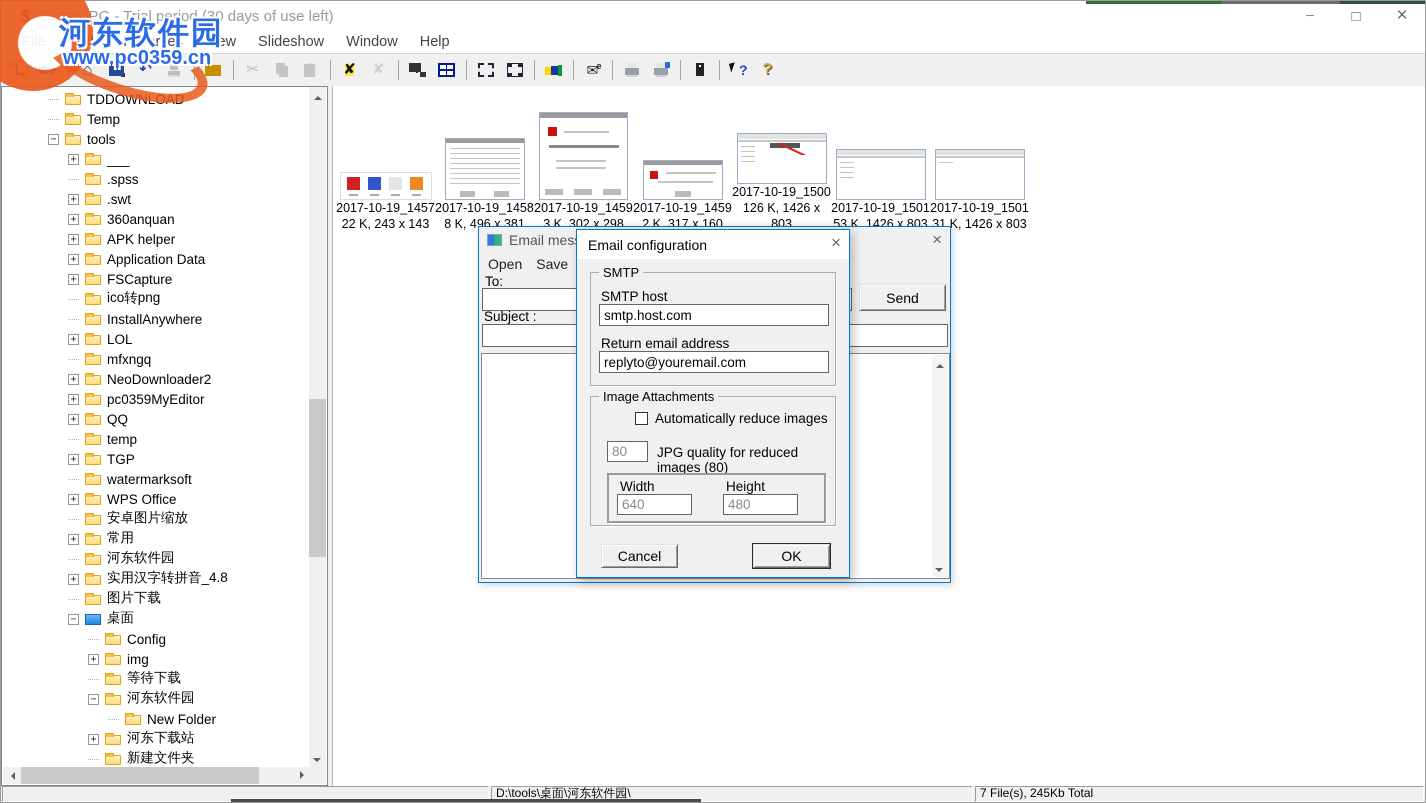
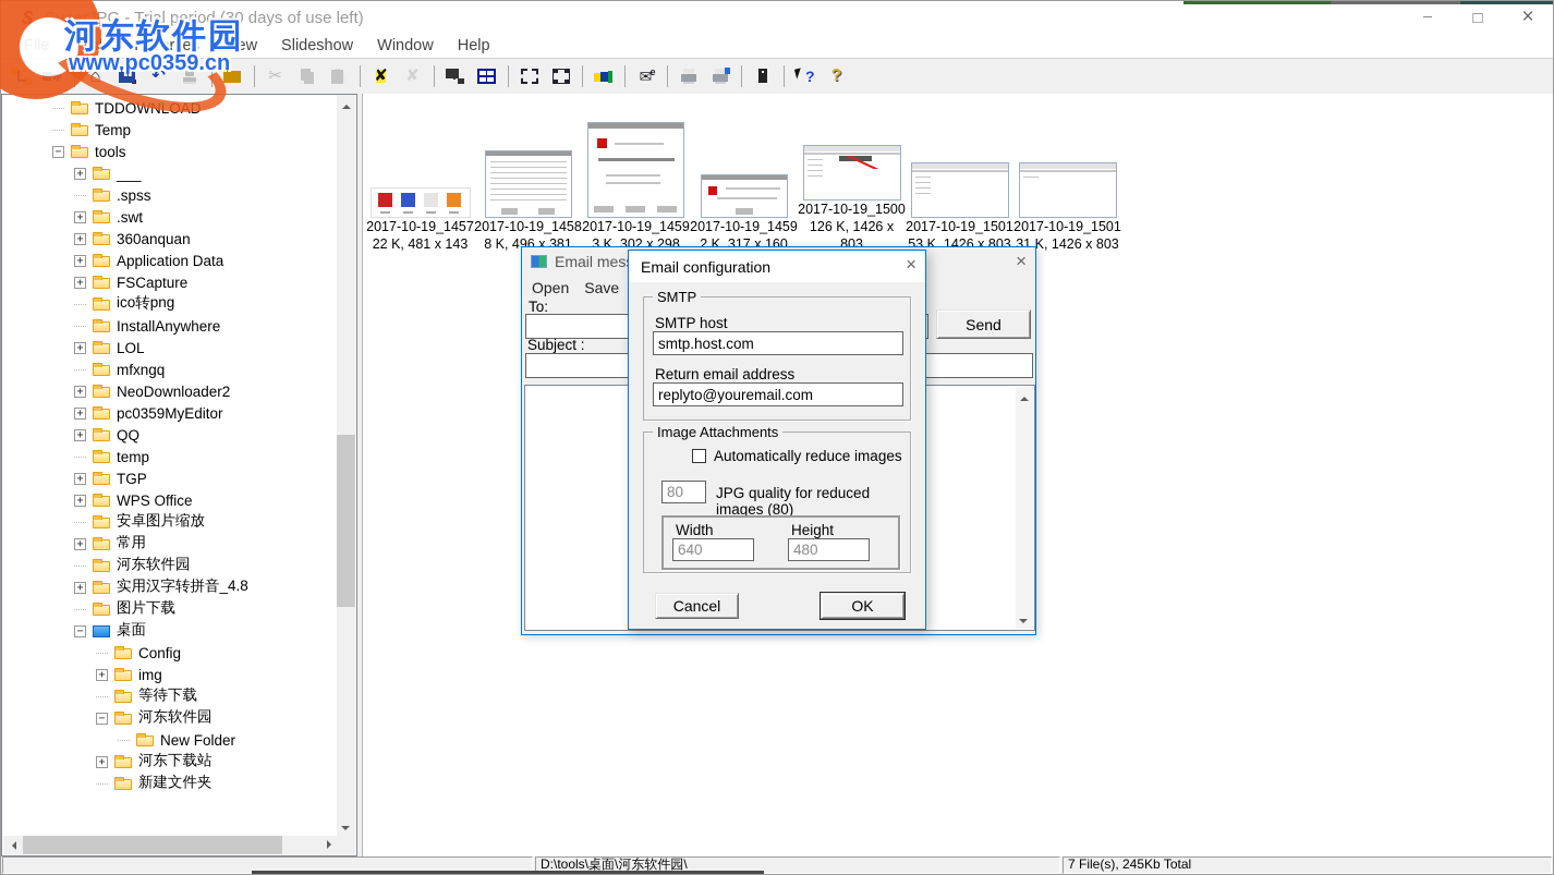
  PG - Trial period (30 days of use left)
  Favorites
  View
  Slideshow
  Window
  Help
  TDDOWNLOAD
  Temp
  tools
  ___
  .spss
  .swt
  360anquan
- APK helper
  Application Data
  FSCapture
  ico转png
  InstallAnywhere
  LOL
  mfxngq
  NeoDownloader2
  pc0359MyEditor
  QQ
  temp
  TGP
- watermarksoft
  WPS Office
  安卓图片缩放
  常用
  河东软件园
  实用汉字转拼音_4.8
  图片下载
  桌面
  Config
  img
  等待下载
  河东软件园
  New Folder
  河东下载站
  新建文件夹
  2017-10-19_1457
- 22 K, 243 x 143
+ 22 K, 481 x 143
  2017-10-19_1458
  8 K, 496 x 381
  2017-10-19_1459
  3 K, 302 x 298
  2017-10-19_1459
  2 K, 317 x 160
  2017-10-19_1500
  126 K, 1426 x 803
  2017-10-19_1501
  53 K, 1426 x 803
  2017-10-19_1501
  31 K, 1426 x 803
  Email mes
  ×
  Open
  Save
  To:
  Send
  Subject :
  Email configuration
  ×
  SMTP
  SMTP host
  smtp.host.com
  Return email address
  replyto@youremail.com
  Image Attachments
  Automatically reduce images
  80
  JPG quality for reduced images (80)
  Width
  640
  Height
  480
  Cancel
  OK
  D:\tools\桌面\河东软件园\
  7 File(s), 245Kb Total
  河东软件园
  www.pc0359.cn
